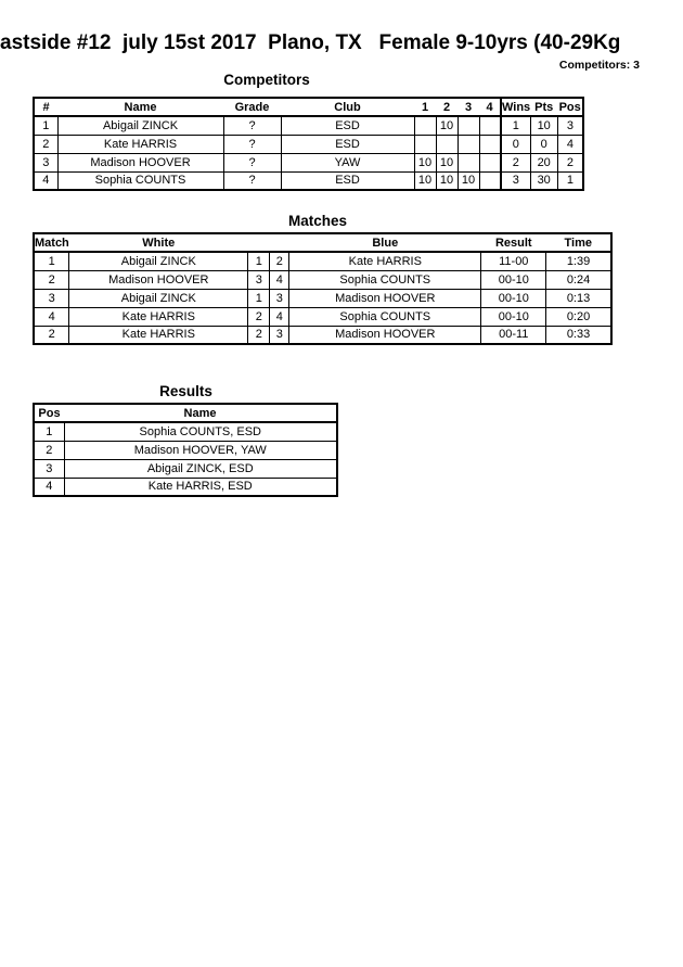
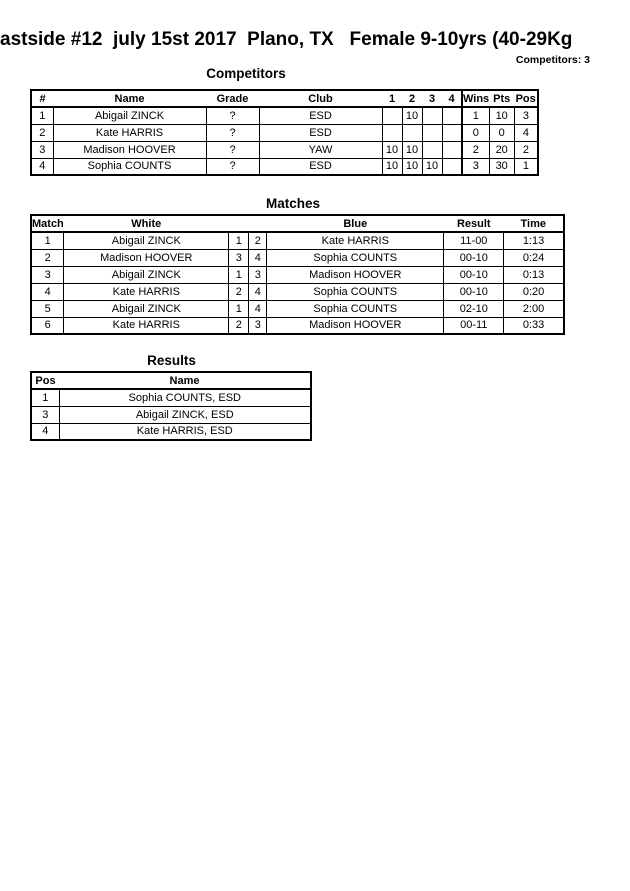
  astside #12 july 15st 2017 Plano, TX Female 9-10yrs (40-29Kg
  Competitors: 3
  Competitors
  #	Name	Grade	Club	1	2	3	4	Wins	Pts	Pos
  1	Abigail ZINCK	?	ESD		10			1	10	3
  2	Kate HARRIS	?	ESD					0	0	4
  3	Madison HOOVER	?	YAW	10	10			2	20	2
  4	Sophia COUNTS	?	ESD	10	10	10		3	30	1
  Matches
  Match	White			Blue	Result	Time
- 1	Abigail ZINCK	1	2	Kate HARRIS	11-00	1:39
+ 1	Abigail ZINCK	1	2	Kate HARRIS	11-00	1:13
  2	Madison HOOVER	3	4	Sophia COUNTS	00-10	0:24
  3	Abigail ZINCK	1	3	Madison HOOVER	00-10	0:13
  4	Kate HARRIS	2	4	Sophia COUNTS	00-10	0:20
+ 5	Abigail ZINCK	1	4	Sophia COUNTS	02-10	2:00
- 2	Kate HARRIS	2	3	Madison HOOVER	00-11	0:33
+ 6	Kate HARRIS	2	3	Madison HOOVER	00-11	0:33
  Results
  Pos	Name
  1	Sophia COUNTS, ESD
- 2	Madison HOOVER, YAW
  3	Abigail ZINCK, ESD
  4	Kate HARRIS, ESD
